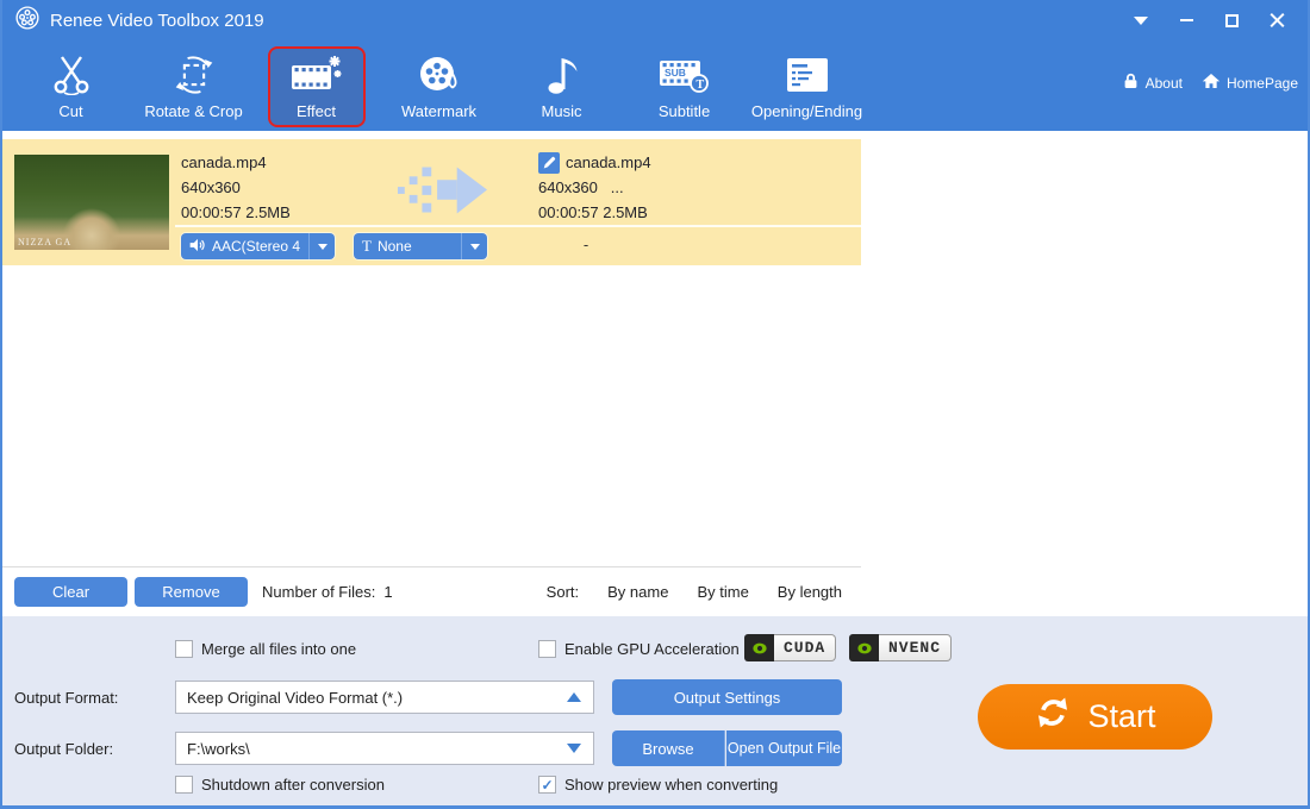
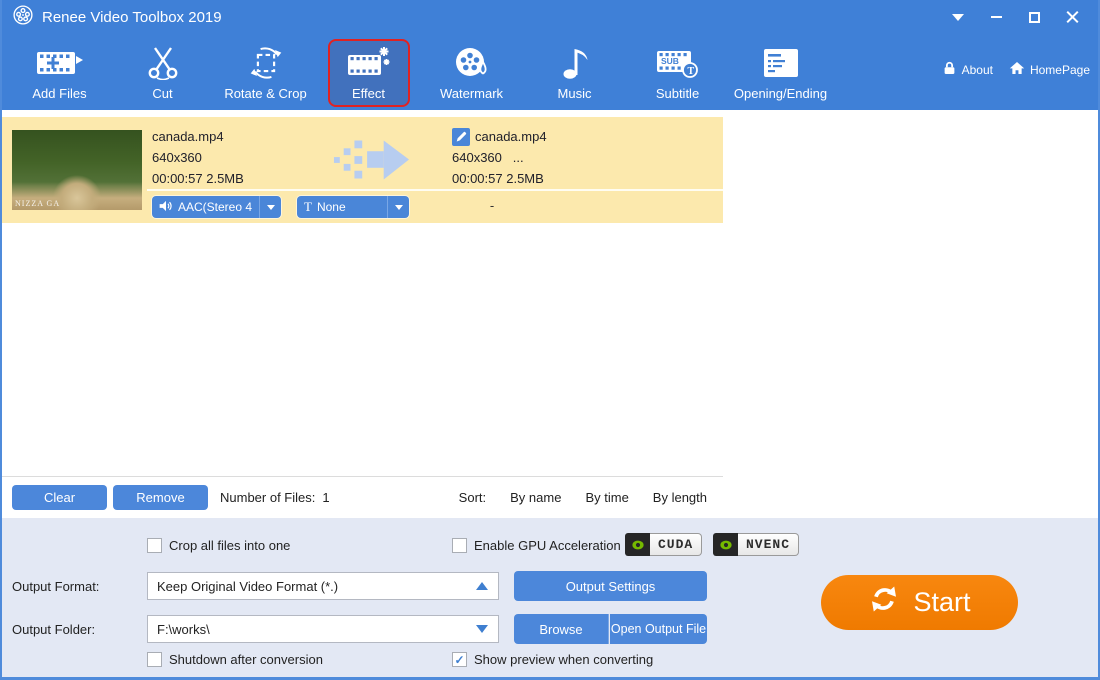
  Renee Video Toolbox 2019
+ Add Files
  Cut
  Rotate & Crop
  Effect
  Watermark
  Music
  SUB
  T
  Subtitle
  Opening/Ending
  About
  HomePage
  NIZZA GA
  canada.mp4
  640x360
  00:00:57 2.5MB
  canada.mp4
  640x360 ...
  00:00:57 2.5MB
  AAC(Stereo 4
  T
  None
  -
  Clear
  Remove
  Number of Files:
  1
  Sort:
  By name
  By time
  By length
- Merge all files into one
+ Crop all files into one
  Enable GPU Acceleration
  CUDA
  NVENC
  Output Format:
  Keep Original Video Format (*.)
  Output Settings
  Output Folder:
  F:\works\
  Browse
  Open Output File
  Shutdown after conversion
  ✓
  Show preview when converting
  Start
